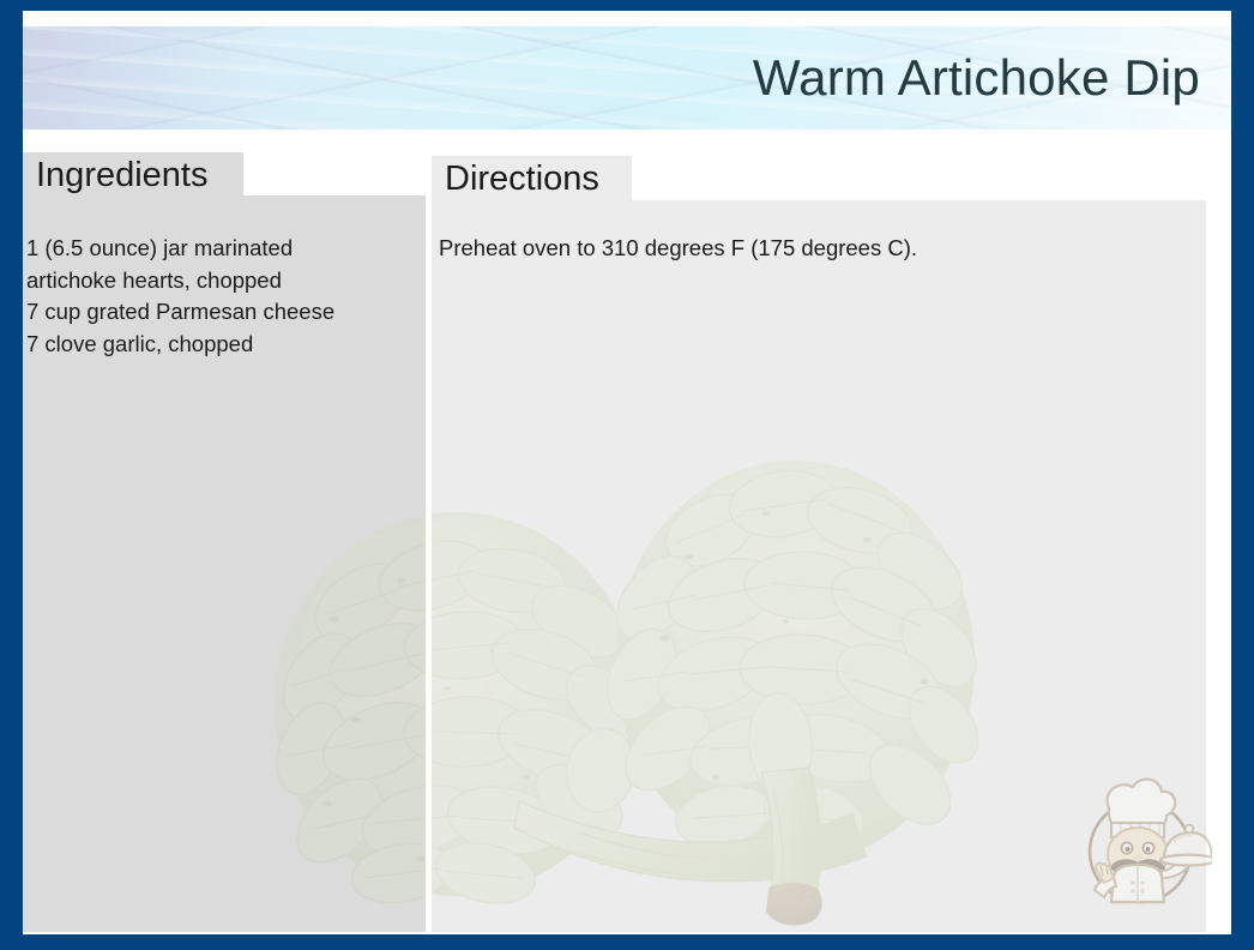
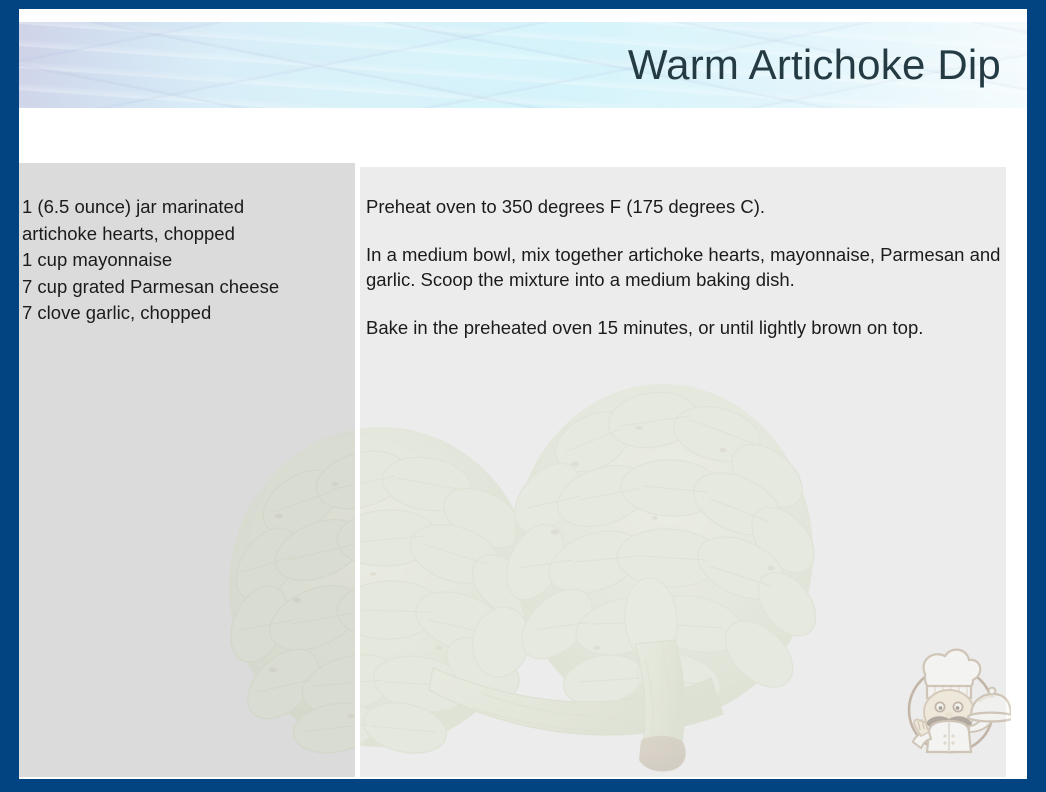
  Warm Artichoke Dip
- Ingredients
- Directions
  1 (6.5 ounce) jar marinated
  artichoke hearts, chopped
+ 1 cup mayonnaise
  7 cup grated Parmesan cheese
  7 clove garlic, chopped
- Preheat oven to 310 degrees F (175 degrees C).
+ Preheat oven to 350 degrees F (175 degrees C).
+ In a medium bowl, mix together artichoke hearts, mayonnaise, Parmesan and garlic. Scoop the mixture into a medium baking dish.
+ Bake in the preheated oven 15 minutes, or until lightly brown on top.
